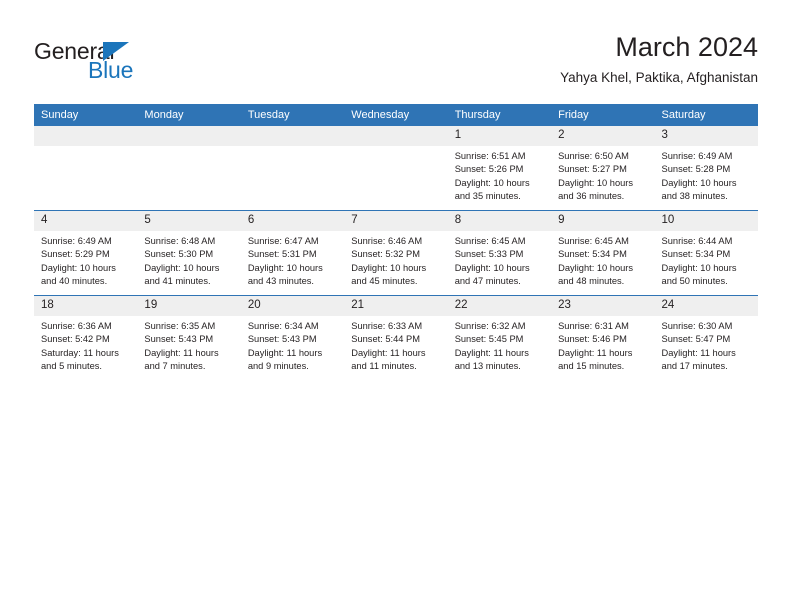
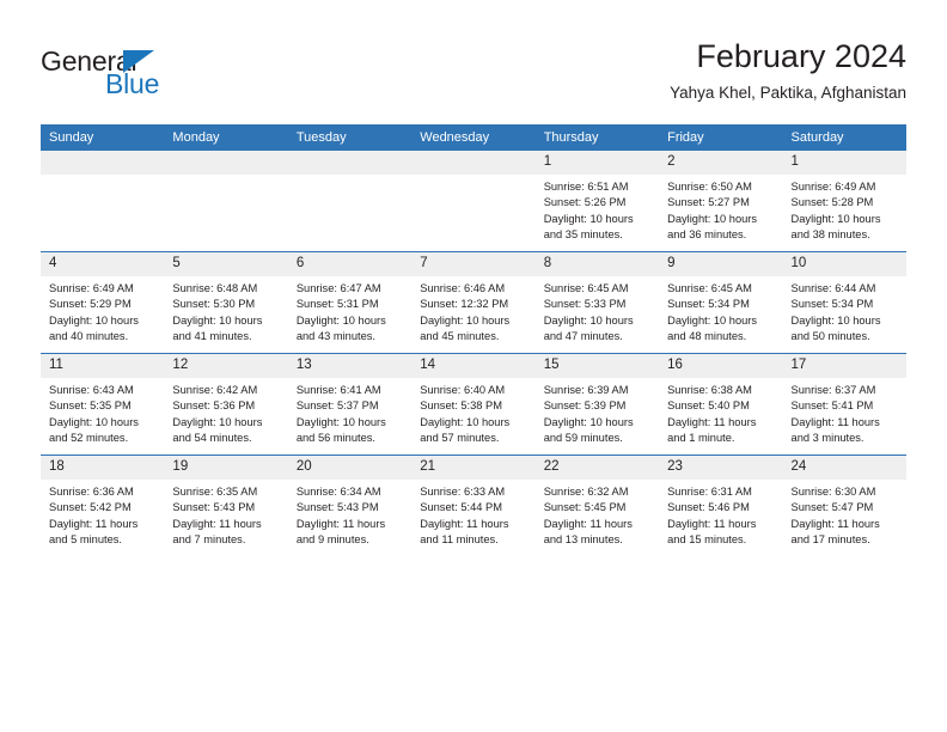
  General
  Blue
- March 2024
+ February 2024
  Yahya Khel, Paktika, Afghanistan
  Sunday	Monday	Tuesday	Wednesday	Thursday	Friday	Saturday
- 				1Sunrise: 6:51 AMSunset: 5:26 PMDaylight: 10 hours and 35 minutes.	2Sunrise: 6:50 AMSunset: 5:27 PMDaylight: 10 hours and 36 minutes.	3Sunrise: 6:49 AMSunset: 5:28 PMDaylight: 10 hours and 38 minutes.
+ 				1Sunrise: 6:51 AMSunset: 5:26 PMDaylight: 10 hours and 35 minutes.	2Sunrise: 6:50 AMSunset: 5:27 PMDaylight: 10 hours and 36 minutes.	1Sunrise: 6:49 AMSunset: 5:28 PMDaylight: 10 hours and 38 minutes.
- 4Sunrise: 6:49 AMSunset: 5:29 PMDaylight: 10 hours and 40 minutes.	5Sunrise: 6:48 AMSunset: 5:30 PMDaylight: 10 hours and 41 minutes.	6Sunrise: 6:47 AMSunset: 5:31 PMDaylight: 10 hours and 43 minutes.	7Sunrise: 6:46 AMSunset: 5:32 PMDaylight: 10 hours and 45 minutes.	8Sunrise: 6:45 AMSunset: 5:33 PMDaylight: 10 hours and 47 minutes.	9Sunrise: 6:45 AMSunset: 5:34 PMDaylight: 10 hours and 48 minutes.	10Sunrise: 6:44 AMSunset: 5:34 PMDaylight: 10 hours and 50 minutes.
+ 4Sunrise: 6:49 AMSunset: 5:29 PMDaylight: 10 hours and 40 minutes.	5Sunrise: 6:48 AMSunset: 5:30 PMDaylight: 10 hours and 41 minutes.	6Sunrise: 6:47 AMSunset: 5:31 PMDaylight: 10 hours and 43 minutes.	7Sunrise: 6:46 AMSunset: 12:32 PMDaylight: 10 hours and 45 minutes.	8Sunrise: 6:45 AMSunset: 5:33 PMDaylight: 10 hours and 47 minutes.	9Sunrise: 6:45 AMSunset: 5:34 PMDaylight: 10 hours and 48 minutes.	10Sunrise: 6:44 AMSunset: 5:34 PMDaylight: 10 hours and 50 minutes.
+ 11Sunrise: 6:43 AMSunset: 5:35 PMDaylight: 10 hours and 52 minutes.	12Sunrise: 6:42 AMSunset: 5:36 PMDaylight: 10 hours and 54 minutes.	13Sunrise: 6:41 AMSunset: 5:37 PMDaylight: 10 hours and 56 minutes.	14Sunrise: 6:40 AMSunset: 5:38 PMDaylight: 10 hours and 57 minutes.	15Sunrise: 6:39 AMSunset: 5:39 PMDaylight: 10 hours and 59 minutes.	16Sunrise: 6:38 AMSunset: 5:40 PMDaylight: 11 hours and 1 minute.	17Sunrise: 6:37 AMSunset: 5:41 PMDaylight: 11 hours and 3 minutes.
- 18Sunrise: 6:36 AMSunset: 5:42 PMSaturday: 11 hours and 5 minutes.	19Sunrise: 6:35 AMSunset: 5:43 PMDaylight: 11 hours and 7 minutes.	20Sunrise: 6:34 AMSunset: 5:43 PMDaylight: 11 hours and 9 minutes.	21Sunrise: 6:33 AMSunset: 5:44 PMDaylight: 11 hours and 11 minutes.	22Sunrise: 6:32 AMSunset: 5:45 PMDaylight: 11 hours and 13 minutes.	23Sunrise: 6:31 AMSunset: 5:46 PMDaylight: 11 hours and 15 minutes.	24Sunrise: 6:30 AMSunset: 5:47 PMDaylight: 11 hours and 17 minutes.
+ 18Sunrise: 6:36 AMSunset: 5:42 PMDaylight: 11 hours and 5 minutes.	19Sunrise: 6:35 AMSunset: 5:43 PMDaylight: 11 hours and 7 minutes.	20Sunrise: 6:34 AMSunset: 5:43 PMDaylight: 11 hours and 9 minutes.	21Sunrise: 6:33 AMSunset: 5:44 PMDaylight: 11 hours and 11 minutes.	22Sunrise: 6:32 AMSunset: 5:45 PMDaylight: 11 hours and 13 minutes.	23Sunrise: 6:31 AMSunset: 5:46 PMDaylight: 11 hours and 15 minutes.	24Sunrise: 6:30 AMSunset: 5:47 PMDaylight: 11 hours and 17 minutes.
